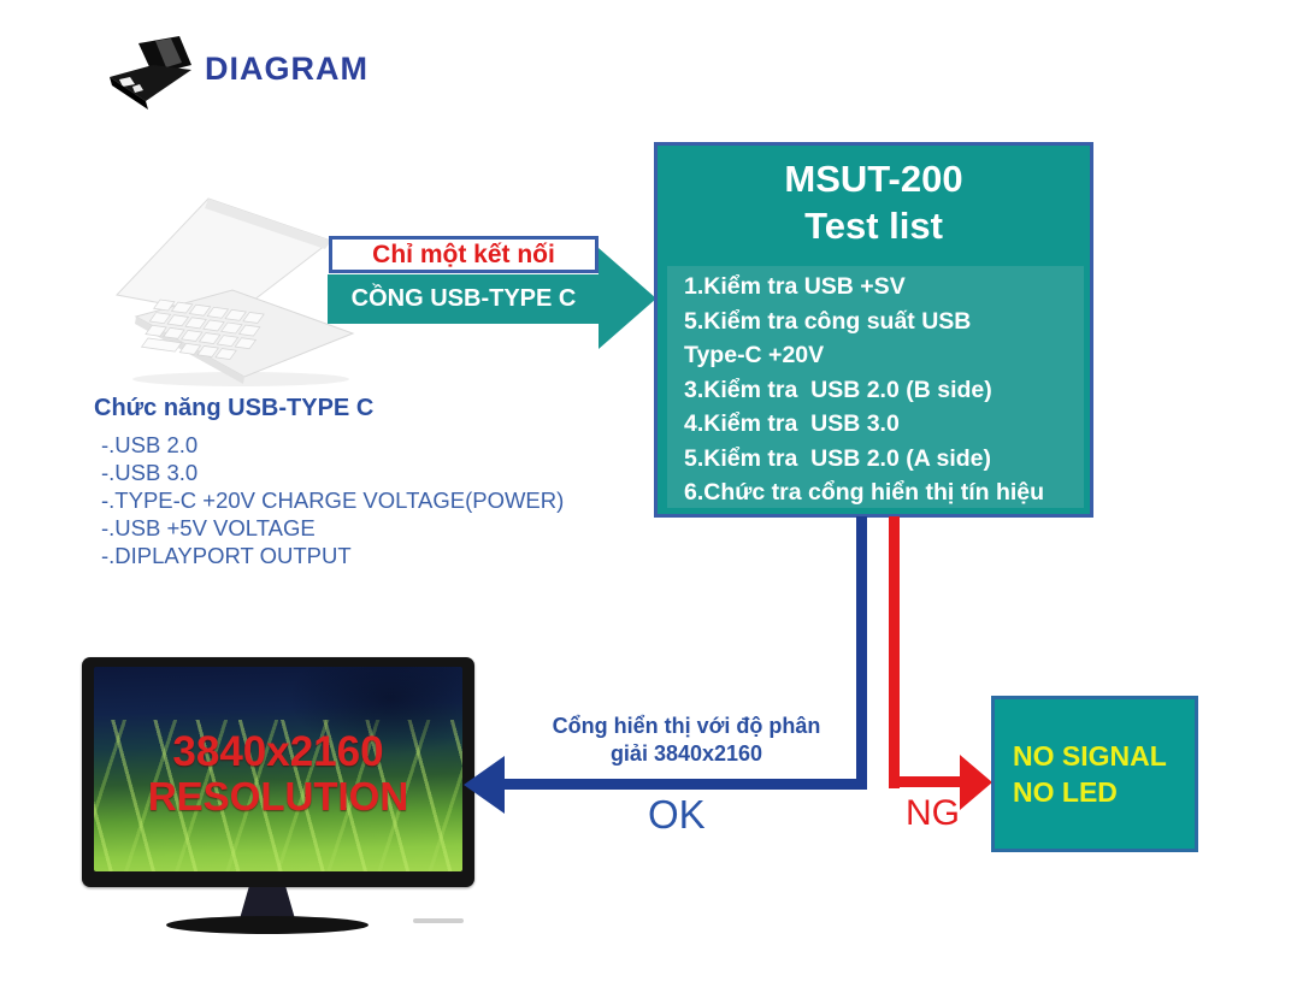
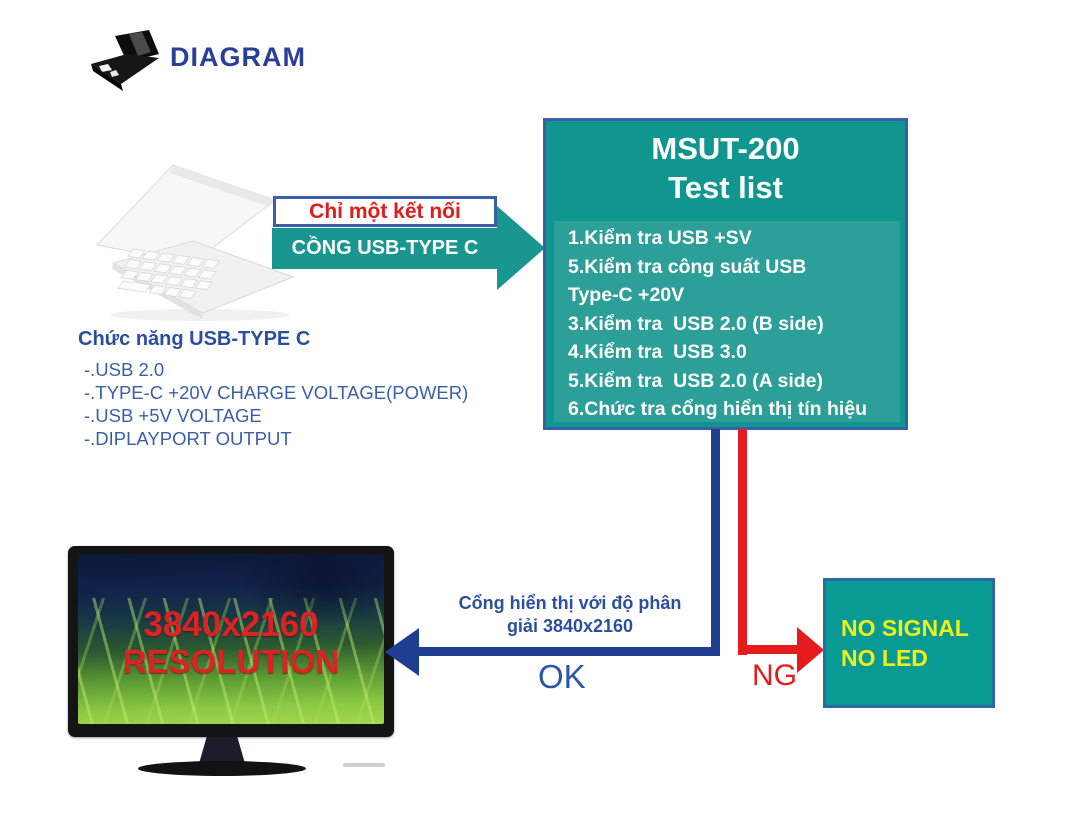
  DIAGRAM
  Chỉ một kết nối
  CỒNG USB-TYPE C
  MSUT-200
  Test list
  1.Kiểm tra USB +SV
  5.Kiểm tra công suất USB
  Type-C +20V
  3.Kiểm tra USB 2.0 (B side)
  4.Kiểm tra USB 3.0
  5.Kiểm tra USB 2.0 (A side)
  6.Chức tra cổng hiển thị tín hiệu
  Chức năng USB-TYPE C
  -.USB 2.0
- -.USB 3.0
  -.TYPE-C +20V CHARGE VOLTAGE(POWER)
  -.USB +5V VOLTAGE
  -.DIPLAYPORT OUTPUT
  3840x2160
  RESOLUTION
  Cổng hiển thị với độ phân
  giải 3840x2160
  OK
  NG
  NO SIGNAL
  NO LED
